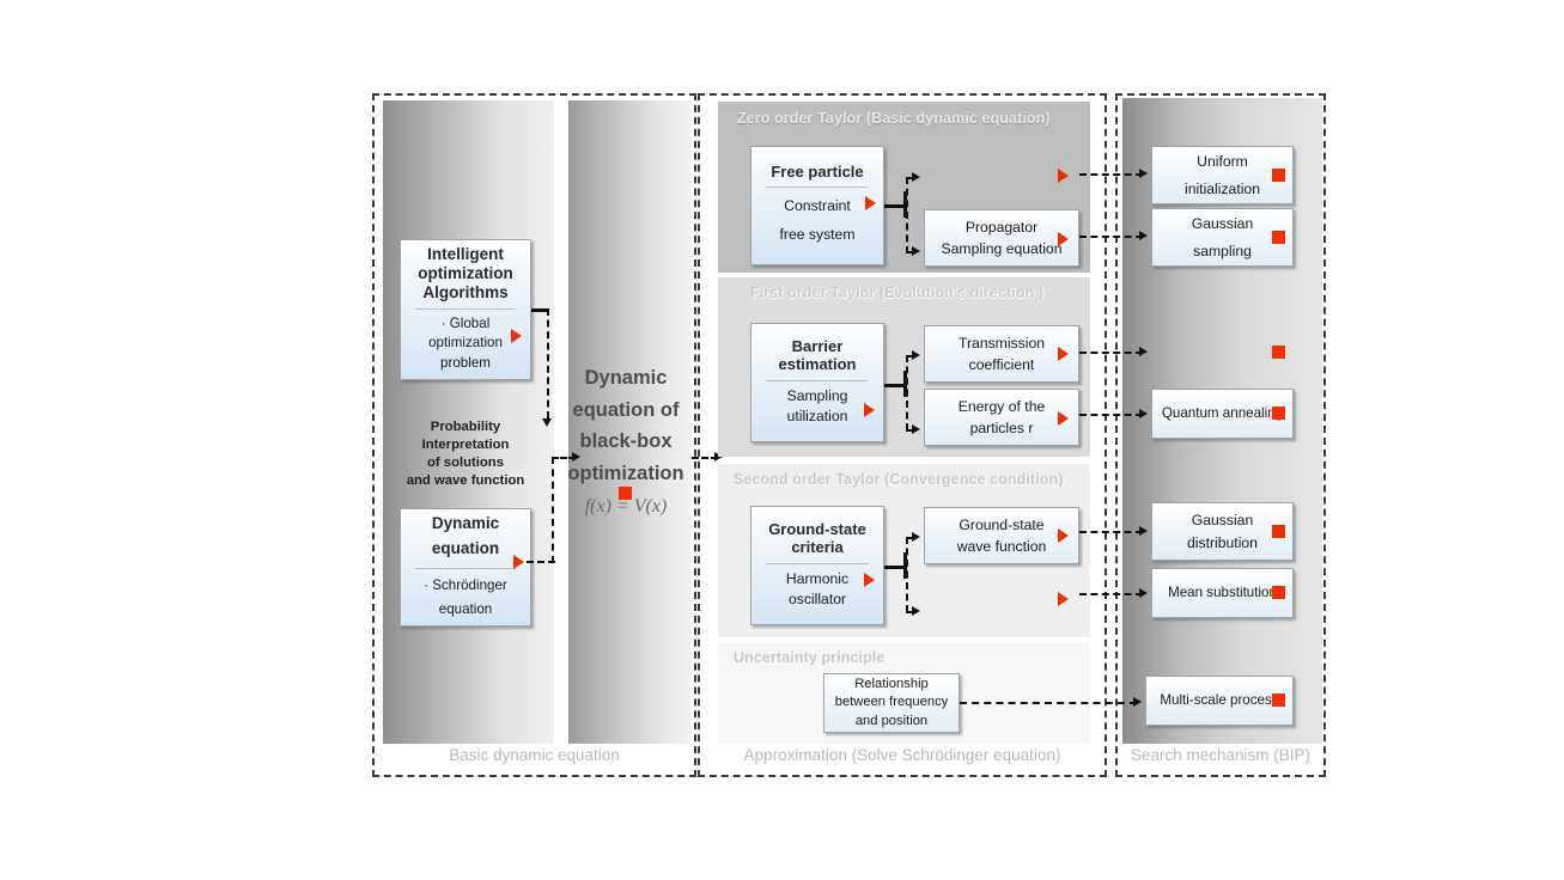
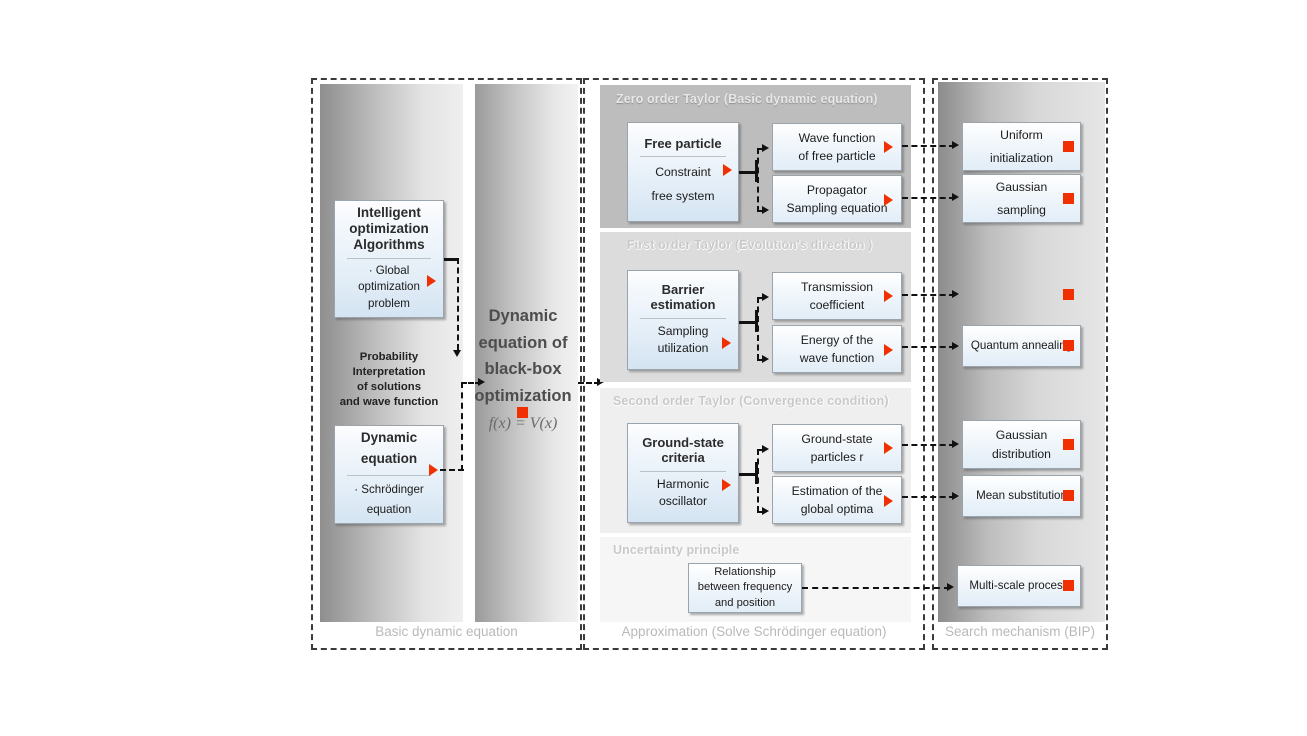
  Intelligent
  optimization
  Algorithms
  · Global
  optimization
  problem
  Probability
  Interpretation
  of solutions
  and wave function
  Dynamic
  equation
  · Schrödinger
  equation
  Dynamic
  equation of
  black-box
  optimization
  f(x) = V(x)
  Basic dynamic equation
  Zero order Taylor (Basic dynamic equation)
  Free particle
  Constraint
  free system
+ Wave function
+ of free particle
  Propagator
  Sampling equation
  First order Taylor (Evolution's direction )
  Barrier
  estimation
  Sampling
  utilization
  Transmission
  coefficient
  Energy of the
- particles r
+ wave function
  Second order Taylor (Convergence condition)
  Ground-state
  criteria
  Harmonic
  oscillator
  Ground-state
- wave function
+ particles r
+ Estimation of the
+ global optima
  Uncertainty principle
  Relationship
  between frequency
  and position
  Approximation (Solve Schrödinger equation)
  Uniform
  initialization
  Gaussian
  sampling
  Quantum anneali
  Gaussian
  distribution
  Mean substitutio
  Multi-scale proces
  Search mechanism (BIP)
